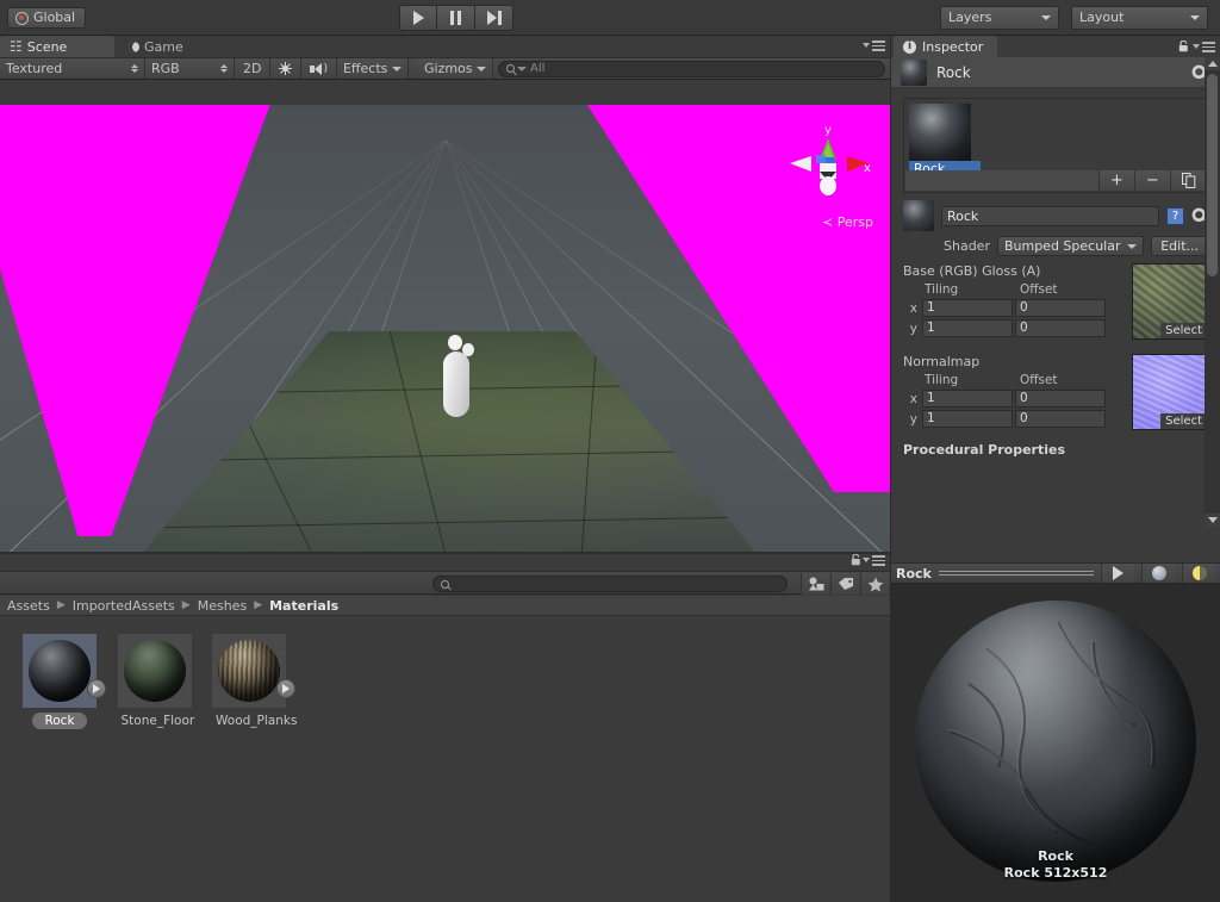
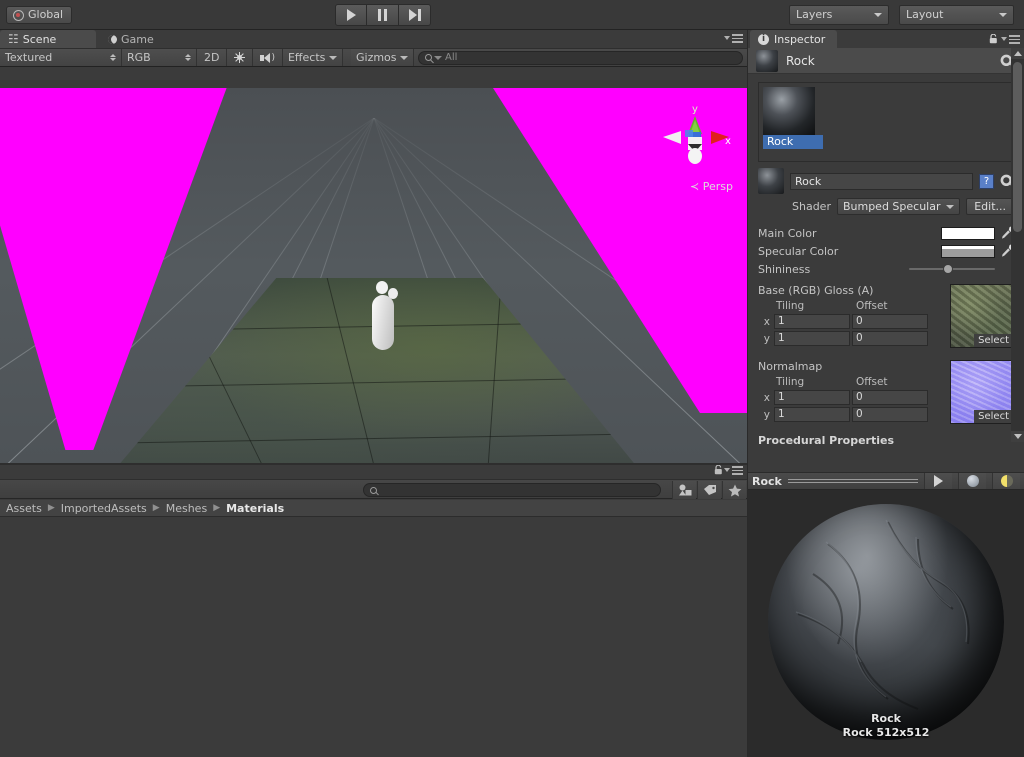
  Global
  Layers
  Layout
  ☷
  Scene
  Game
  Textured
  RGB
  2D
  )
  Effects
  Gizmos
  All
  y
  x
  ≺ Persp
  Assets
  ▶
  ImportedAssets
  ▶
  Meshes
  ▶
  Materials
- Rock Stone_Floor Wood_Planks
  i
  Inspector
  Rock
  Rock
- +
- −
  Rock
  ?
  Shader
  Bumped Specular
  Edit...
+ Main Color
+ Specular Color
+ Shininess
  Base (RGB) Gloss (A)
  Tiling
  Offset
  x
  1
  0
  y
  1
  0
  Select
  Normalmap
  Tiling
  Offset
  x
  1
  0
  y
  1
  0
  Select
  Procedural Properties
  Rock
  Rock
  Rock 512x512
